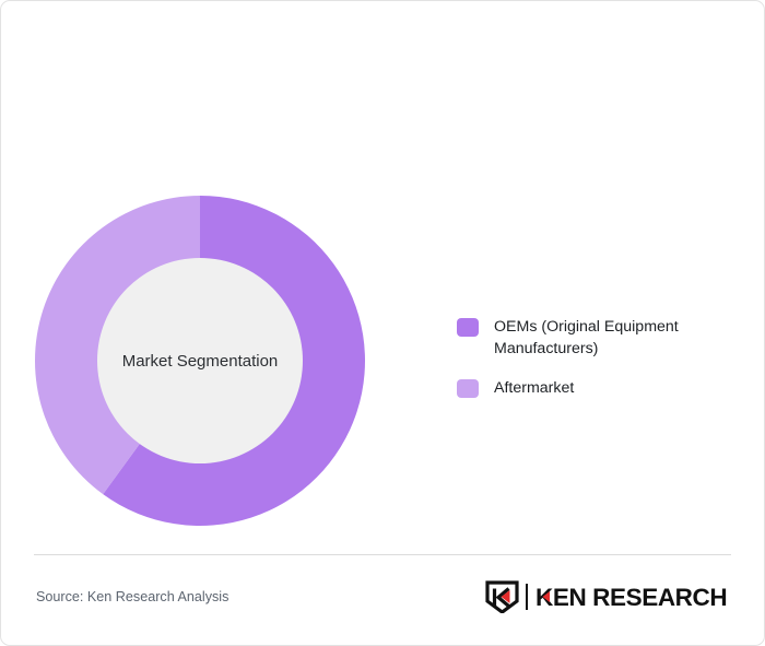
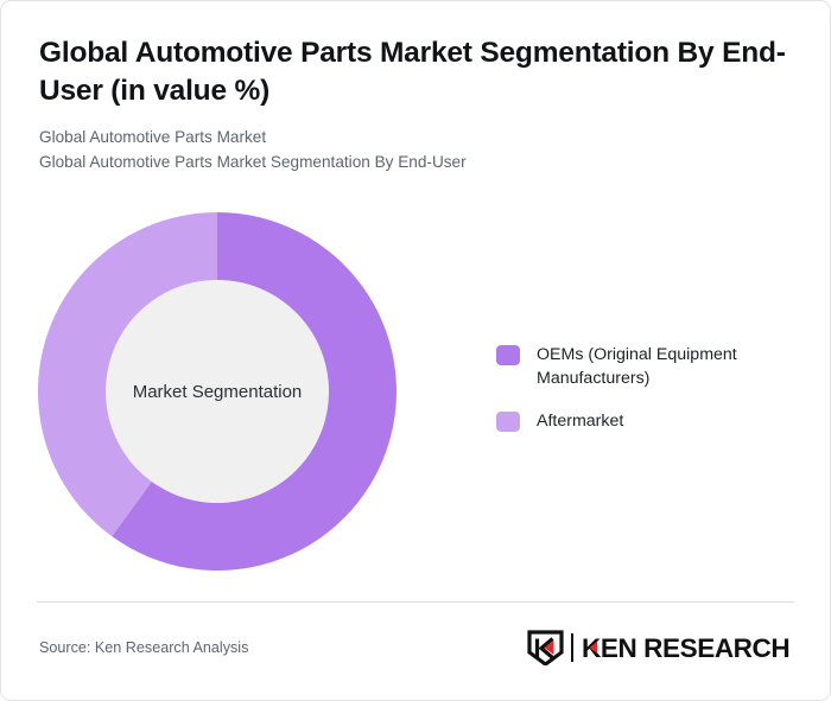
+ Global Automotive Parts Market Segmentation By End-User (in value %)
+ Global Automotive Parts Market
+ Global Automotive Parts Market Segmentation By End-User
  Market Segmentation
  OEMs (Original Equipment Manufacturers)
  Aftermarket
  Source: Ken Research Analysis
  EN RESEARCH
